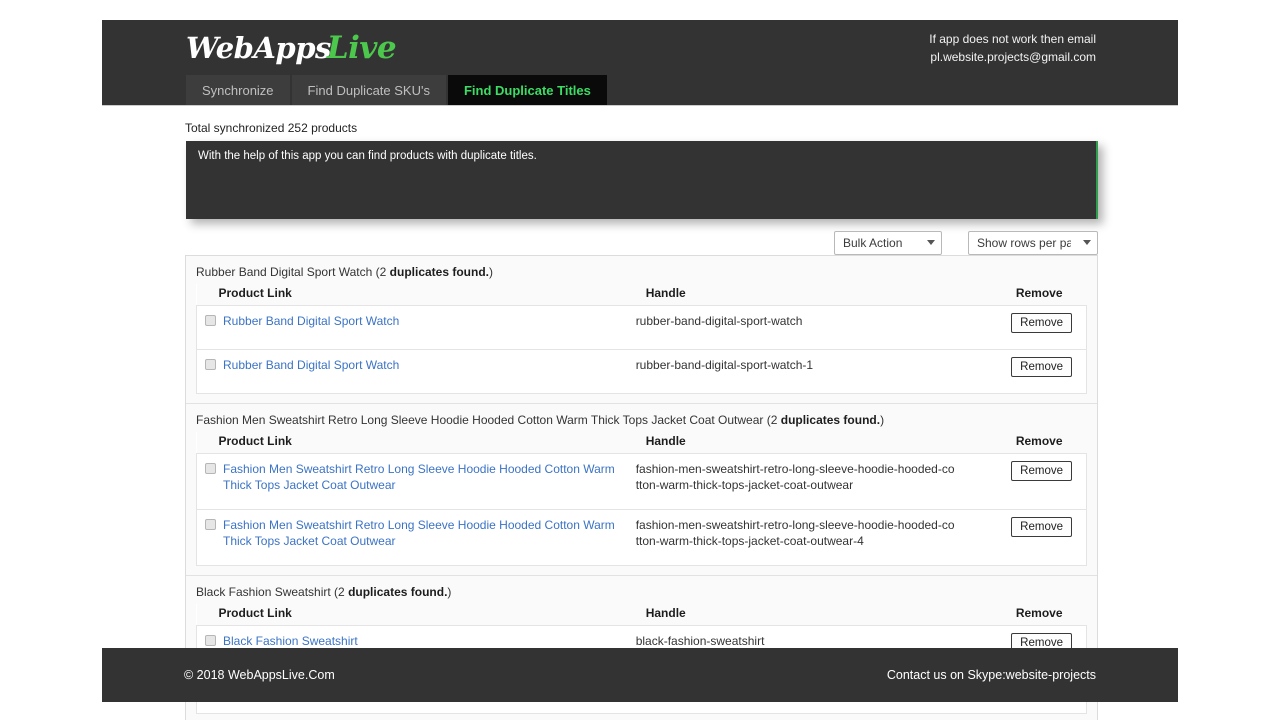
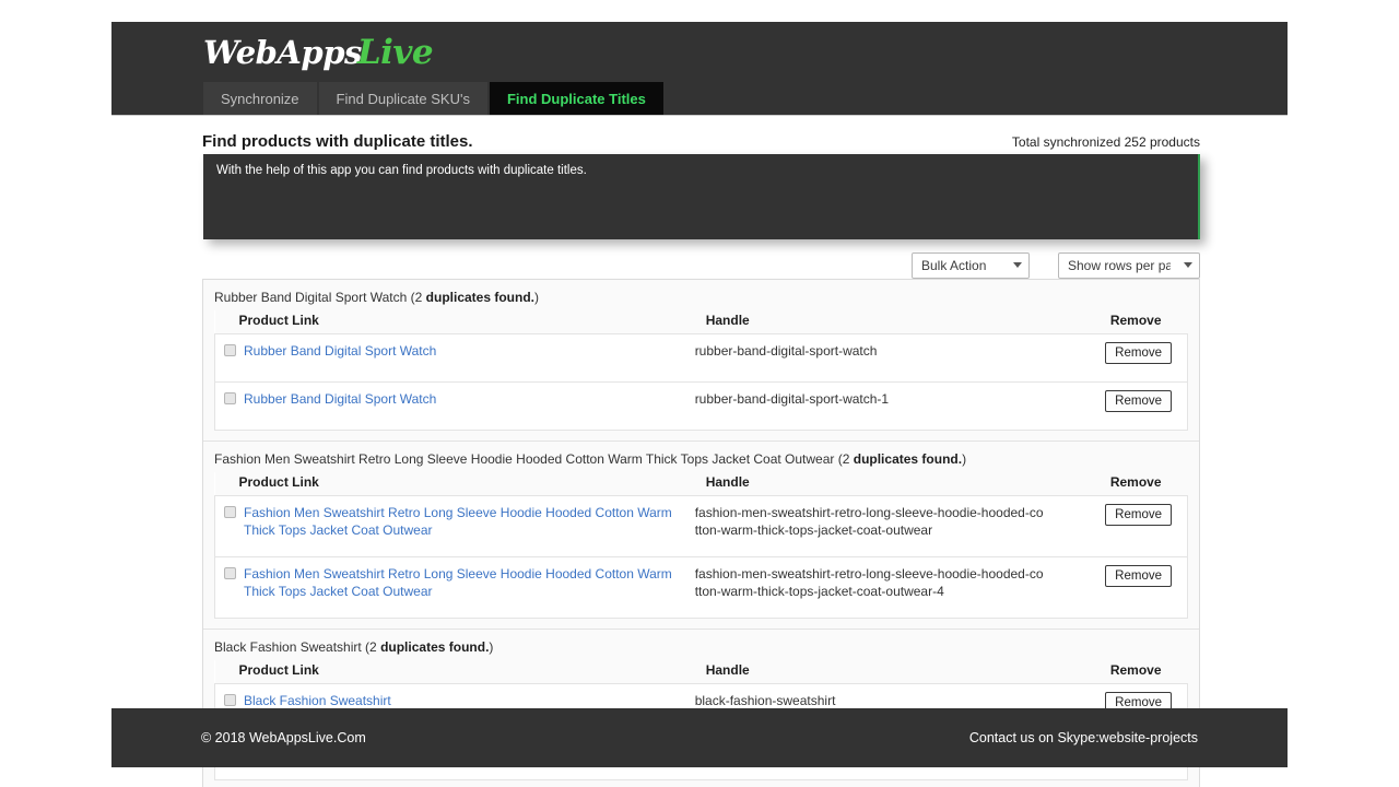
  WebApps
  Live
- If app does not work then email
- pl.website.projects@gmail.com
  Synchronize
  Find Duplicate SKU's
  Find Duplicate Titles
+ Find products with duplicate titles.
  Total synchronized 252 products
  With the help of this app you can find products with duplicate titles.
  Bulk Action
  Show rows per pa
  Rubber Band Digital Sport Watch (2 duplicates found.)
  Product Link	Handle	Remove
  Rubber Band Digital Sport Watch	rubber-band-digital-sport-watch	Remove
  Rubber Band Digital Sport Watch	rubber-band-digital-sport-watch-1	Remove
  Fashion Men Sweatshirt Retro Long Sleeve Hoodie Hooded Cotton Warm Thick Tops Jacket Coat Outwear (2 duplicates found.)
  Product Link	Handle	Remove
  Fashion Men Sweatshirt Retro Long Sleeve Hoodie Hooded Cotton Warm Thick Tops Jacket Coat Outwear	fashion-men-sweatshirt-retro-long-sleeve-hoodie-hooded-cotton-warm-thick-tops-jacket-coat-outwear	Remove
  Fashion Men Sweatshirt Retro Long Sleeve Hoodie Hooded Cotton Warm Thick Tops Jacket Coat Outwear	fashion-men-sweatshirt-retro-long-sleeve-hoodie-hooded-cotton-warm-thick-tops-jacket-coat-outwear-4	Remove
  Black Fashion Sweatshirt (2 duplicates found.)
  Product Link	Handle	Remove
  Black Fashion Sweatshirt	black-fashion-sweatshirt	Remove
  © 2018 WebAppsLive.Com
  Contact us on Skype:website-projects
